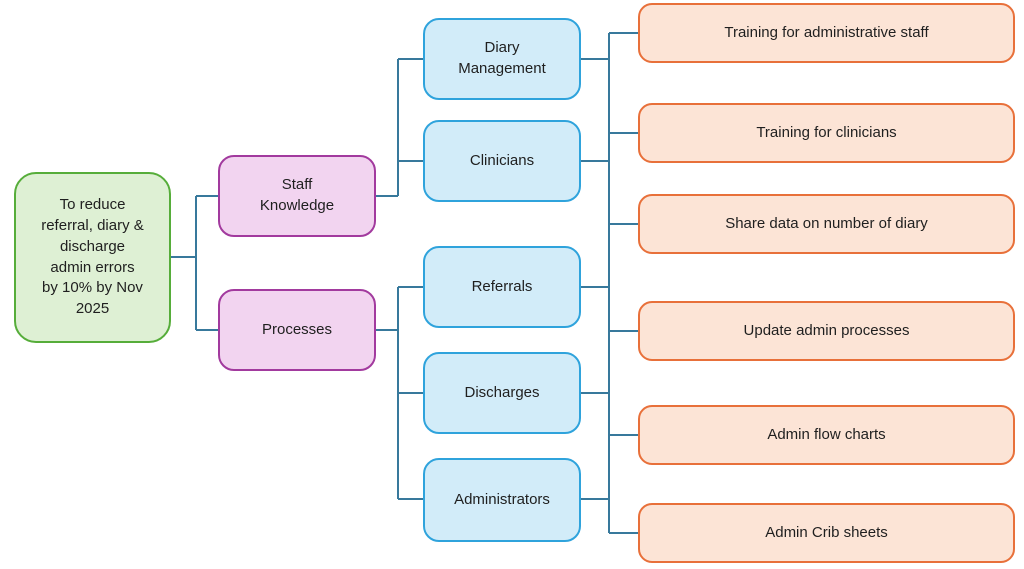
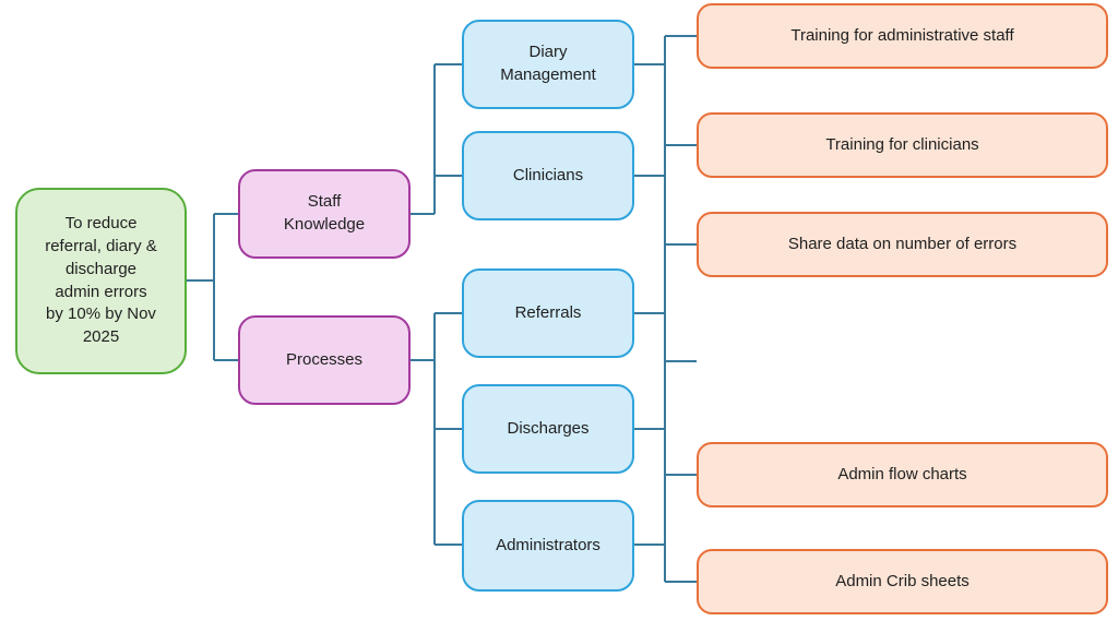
  To reduce referral, diary & discharge admin errors by 10% by Nov 2025
  Staff Knowledge
  Processes
  Diary Management
  Clinicians
  Referrals
  Discharges
  Administrators
  Training for administrative staff
  Training for clinicians
- Share data on number of diary
+ Share data on number of errors
- Update admin processes
  Admin flow charts
  Admin Crib sheets
